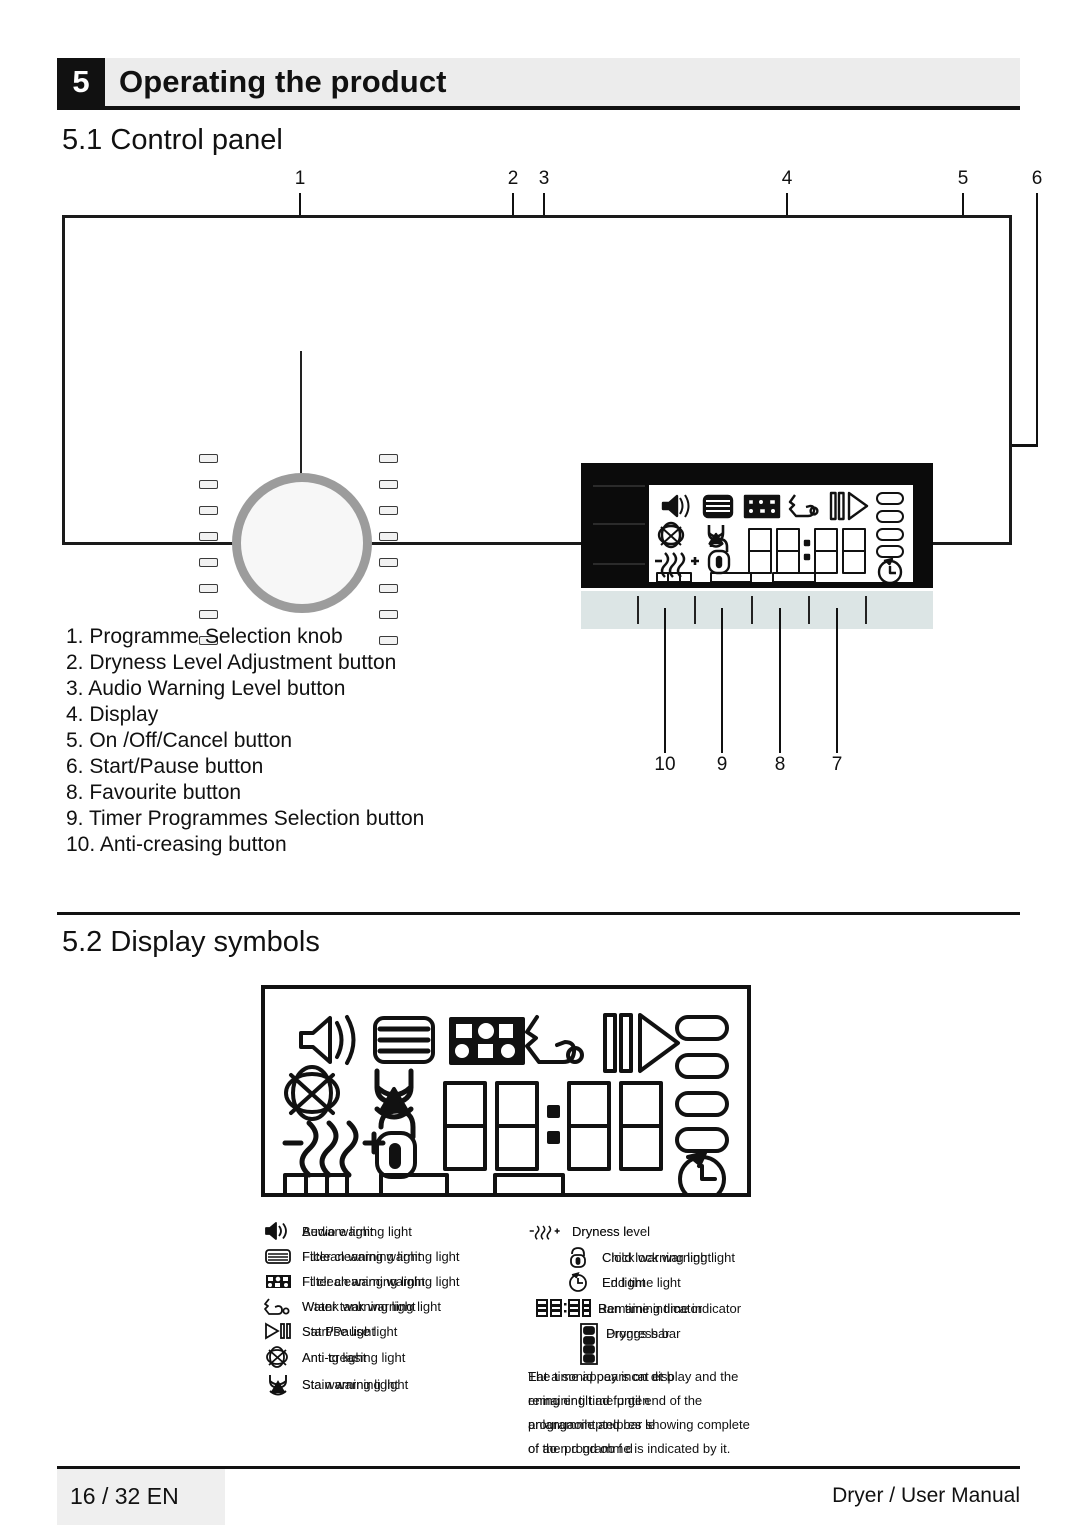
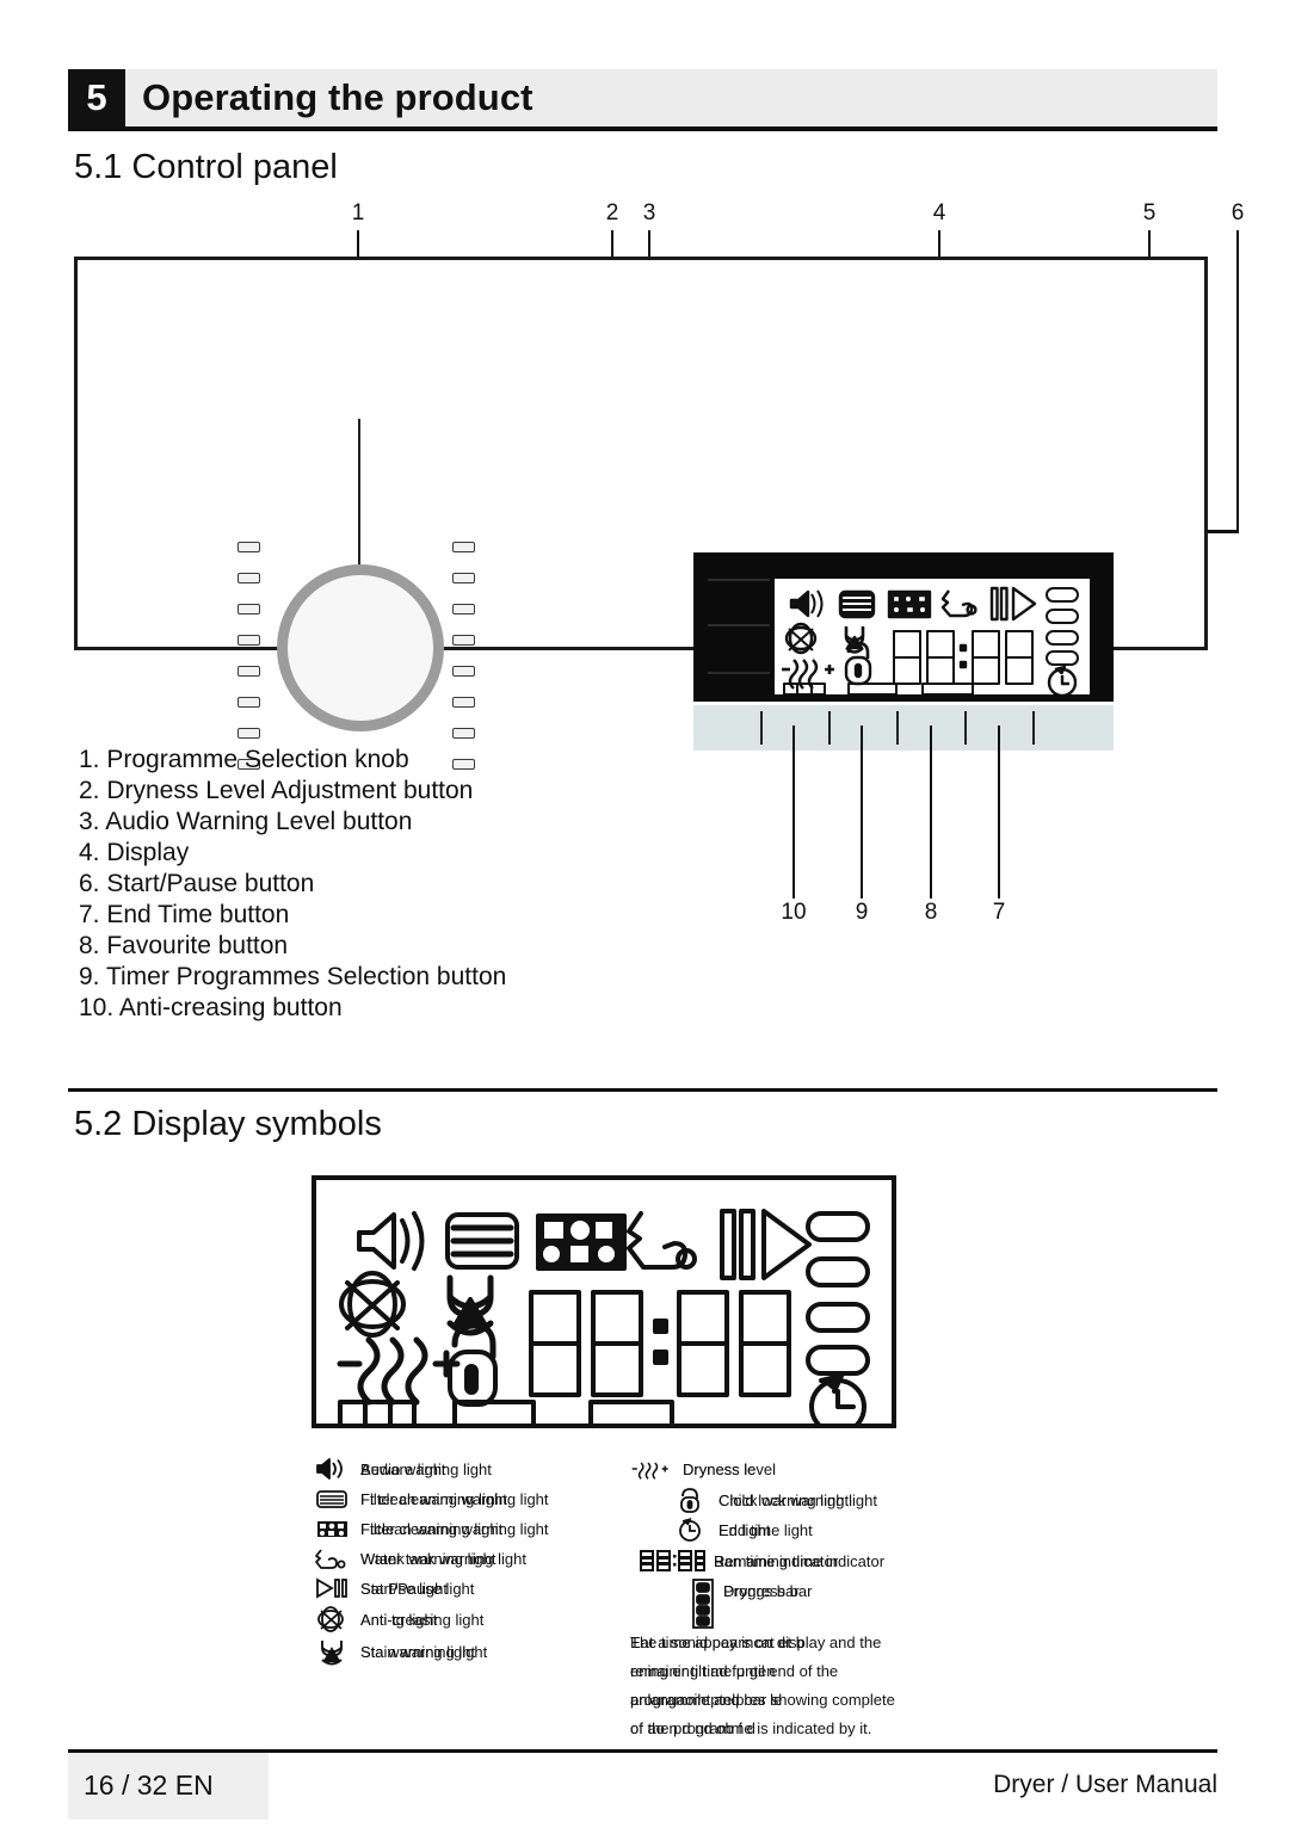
  5
  Operating the product
  5.1 Control panel
  1
  2
  3
  4
  5
  6
  10
  9
  8
  7
  1. Programme Selection knob
  2. Dryness Level Adjustment button
  3. Audio Warning Level button
  4. Display
- 5. On /Off/Cancel button
  6. Start/Pause button
+ 7. End Time button
  8. Favourite button
  9. Timer Programmes Selection button
  10. Anti-creasing button
  5.2 Display symbols
  Audio warning light
  Beware light
  Filter cleaning warning light
- Ftclean warning light
+ Ft clean warning light
  Filter cleaning warning light
- Ft clean warning light
+ Ftclean warning light
  Water tank warning light
  Wtank warning light
  Start/Pause light
  Sat Pse light
  Anti-creasing light
  Anti tg light
  Stain warning light
  Sta warning light
  Dryness level
  Dryness le
  Child lock warning light
  Clock warning light
  End time light
  Ed light
  Remaining time indicator
  Ban time indicator
  Progress bar
  Dryngs bar
  The time appears on display and the
  Eat a sonid pay incat et b
  remaining time until end of the
  ening er tilt ad fp gen
  programme and bar showing complete
  anlangaoihtptelpres le
  of the programme is indicated by it.
  of ao n d nd ob f d
  16 / 32 EN
  Dryer / User Manual
